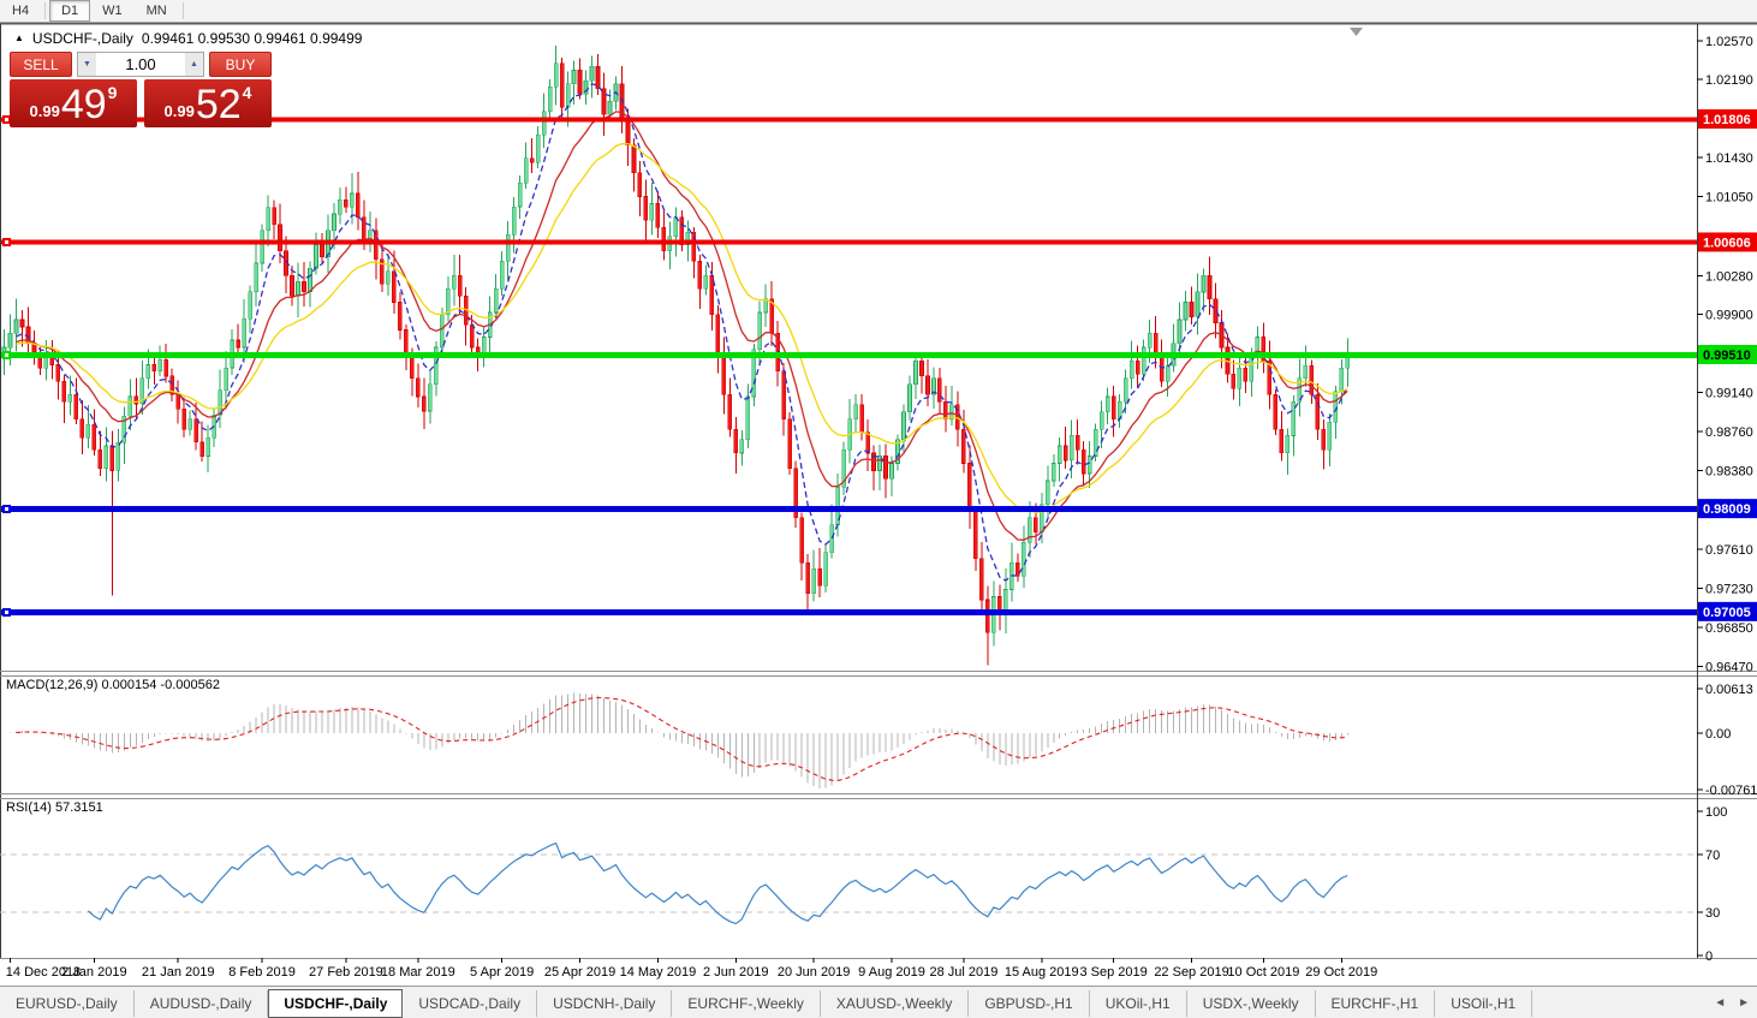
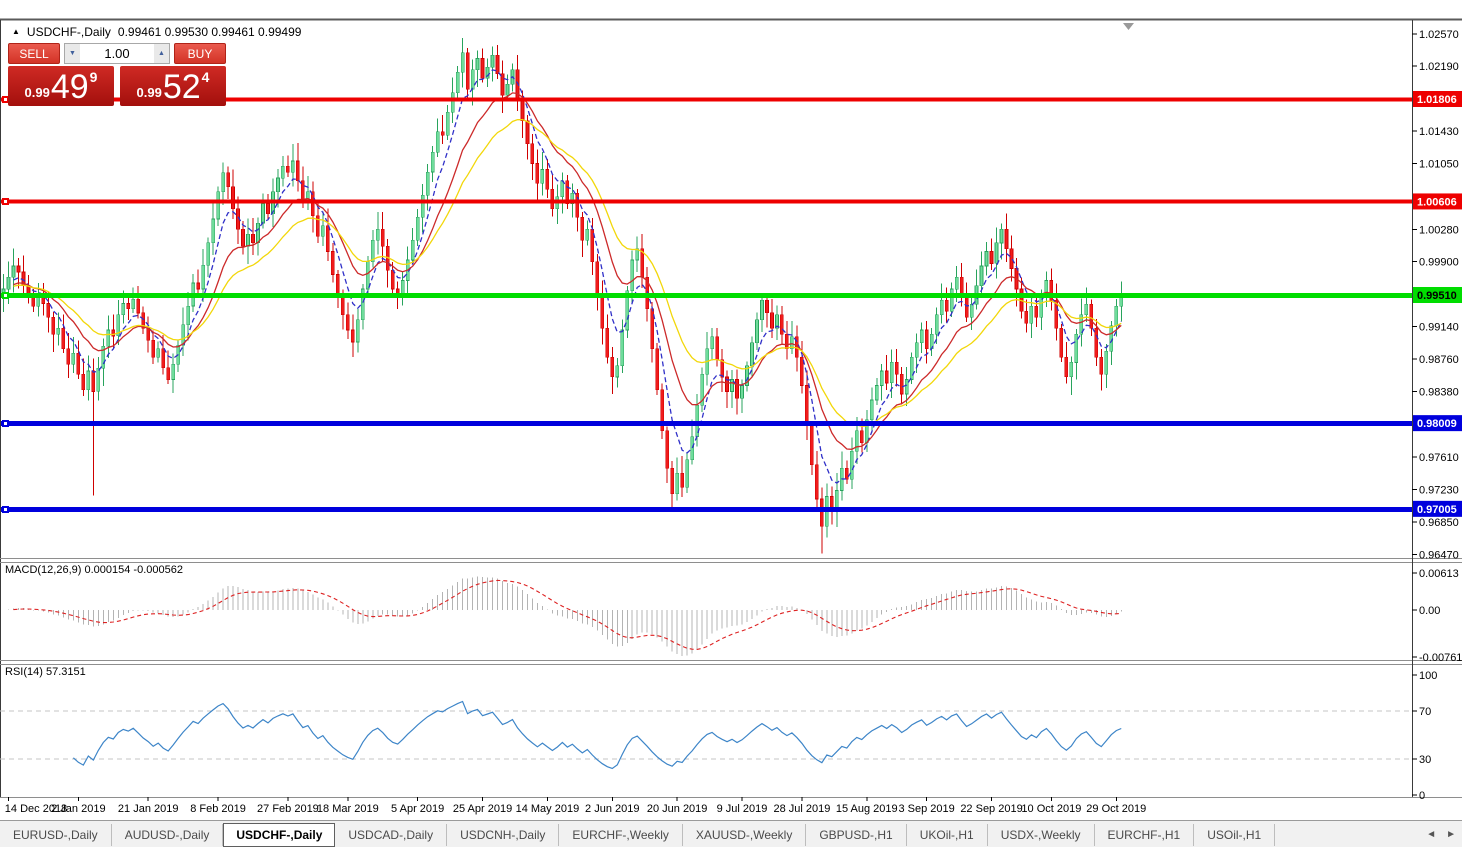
- H4
- D1
- W1
- MN
  1.02570
  1.02190
  1.01430
  1.01050
  1.00280
  0.99900
  0.99140
  0.98760
  0.98380
  0.97610
  0.97230
  0.96850
  0.96470
  1.01806
  1.00606
  0.99510
  0.98009
  0.97005
  0.00613
  0.00
  -0.00761
  100
  70
  30
  0
  14 Dec 2018
  2 Jan 2019
  21 Jan 2019
  8 Feb 2019
  27 Feb 2019
  18 Mar 2019
  5 Apr 2019
  25 Apr 2019
  14 May 2019
  2 Jun 2019
  20 Jun 2019
- 9 Aug 2019
+ 9 Jul 2019
  28 Jul 2019
  15 Aug 2019
  3 Sep 2019
  22 Sep 2019
  10 Oct 2019
  29 Oct 2019
  ▲
  USDCHF-,Daily
  0.99461 0.99530 0.99461 0.99499
  SELL
  1.00
  BUY
  0.99
  49
  9
  0.99
  52
  4
  MACD(12,26,9) 0.000154 -0.000562
  RSI(14) 57.3151
  EURUSD-,Daily
  AUDUSD-,Daily
  USDCHF-,Daily
  USDCAD-,Daily
  USDCNH-,Daily
  EURCHF-,Weekly
  XAUUSD-,Weekly
  GBPUSD-,H1
  UKOil-,H1
  USDX-,Weekly
  EURCHF-,H1
  USOil-,H1
  ◄
  ►
